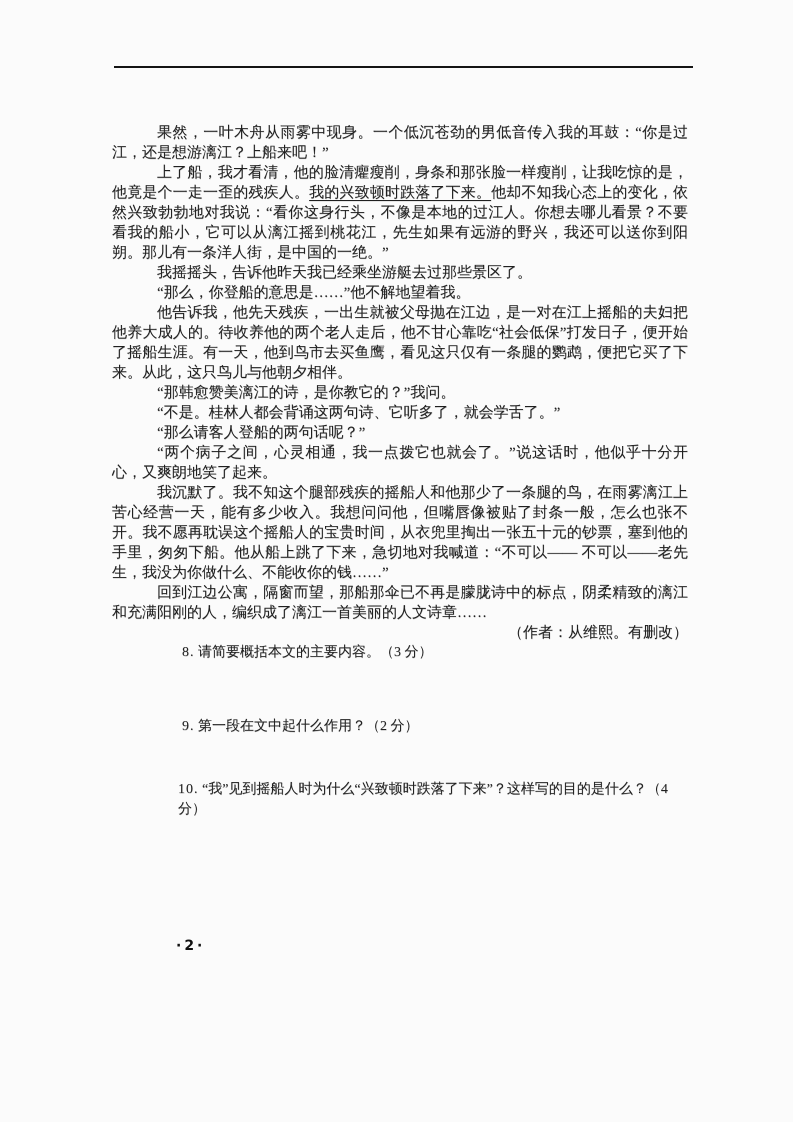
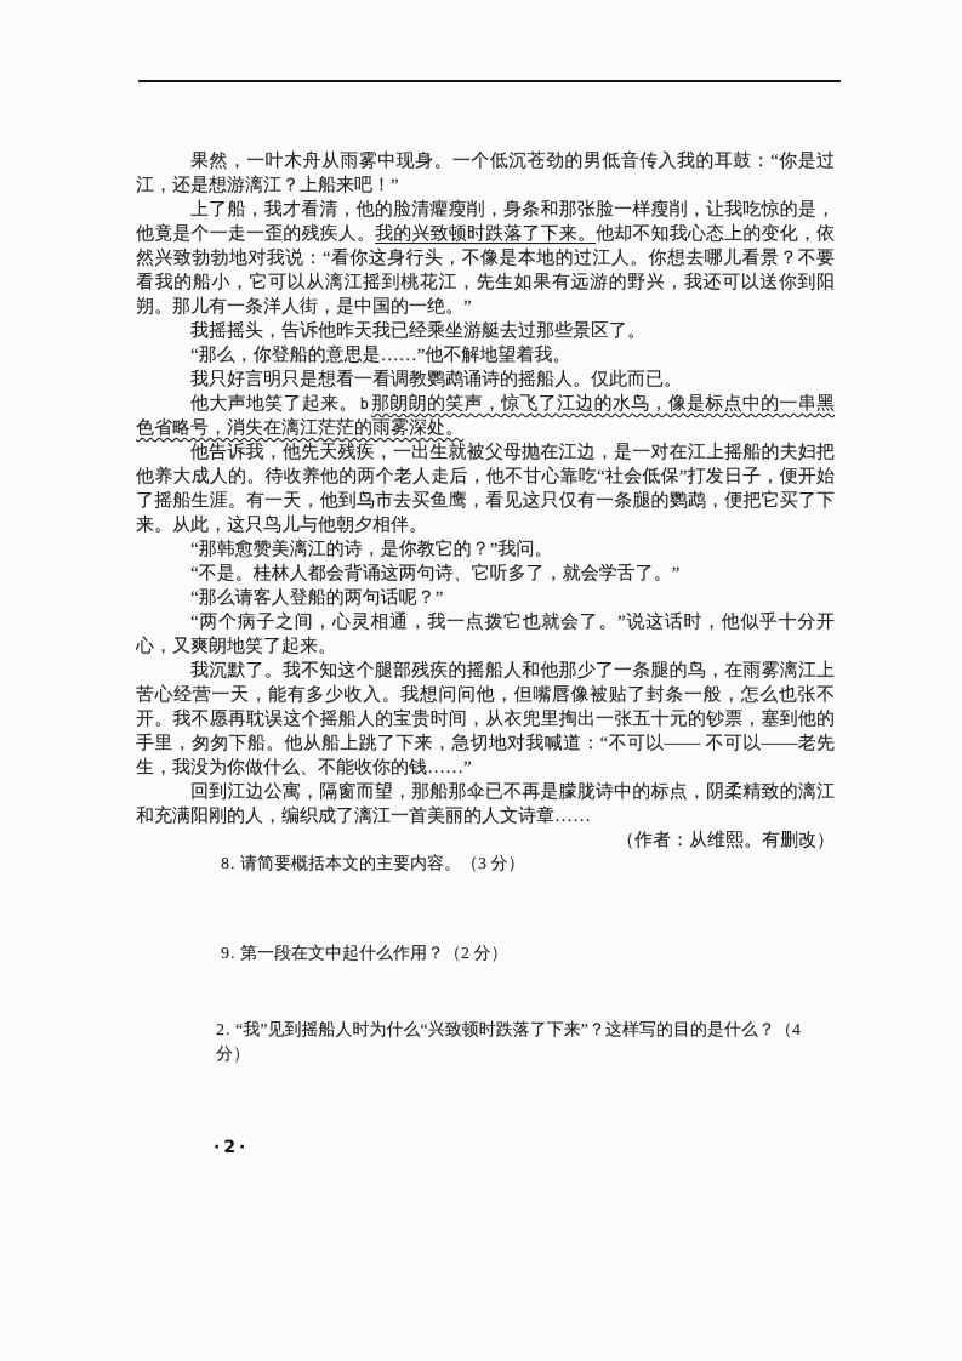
  果然，一叶木舟从雨雾中现身。一个低沉苍劲的男低音传入我的耳鼓：“你是过江，还是想游漓江？上船来吧！”
  上了船，我才看清，他的脸清癯瘦削，身条和那张脸一样瘦削，让我吃惊的是，他竟是个一走一歪的残疾人。我的兴致顿时跌落了下来。他却不知我心态上的变化，依然兴致勃勃地对我说：“看你这身行头，不像是本地的过江人。你想去哪儿看景？不要看我的船小，它可以从漓江摇到桃花江，先生如果有远游的野兴，我还可以送你到阳朔。那儿有一条洋人街，是中国的一绝。”
  我摇摇头，告诉他昨天我已经乘坐游艇去过那些景区了。
  “那么，你登船的意思是……”他不解地望着我。
+ 我只好言明只是想看一看调教鹦鹉诵诗的摇船人。仅此而已。
+ 他大声地笑了起来。 b 那朗朗的笑声，惊飞了江边的水鸟，像是标点中的一串黑色省略号，消失在漓江茫茫的雨雾深处。
  他告诉我，他先天残疾，一出生就被父母抛在江边，是一对在江上摇船的夫妇把他养大成人的。待收养他的两个老人走后，他不甘心靠吃“社会低保”打发日子，便开始了摇船生涯。有一天，他到鸟市去买鱼鹰，看见这只仅有一条腿的鹦鹉，便把它买了下来。从此，这只鸟儿与他朝夕相伴。
  “那韩愈赞美漓江的诗，是你教它的？”我问。
  “不是。桂林人都会背诵这两句诗、它听多了，就会学舌了。”
  “那么请客人登船的两句话呢？”
  “两个病子之间，心灵相通，我一点拨它也就会了。”说这话时，他似乎十分开心，又爽朗地笑了起来。
  我沉默了。我不知这个腿部残疾的摇船人和他那少了一条腿的鸟，在雨雾漓江上苦心经营一天，能有多少收入。我想问问他，但嘴唇像被贴了封条一般，怎么也张不开。我不愿再耽误这个摇船人的宝贵时间，从衣兜里掏出一张五十元的钞票，塞到他的手里，匆匆下船。他从船上跳了下来，急切地对我喊道：“不可以—— 不可以——老先生，我没为你做什么、不能收你的钱……”
  回到江边公寓，隔窗而望，那船那伞已不再是朦胧诗中的标点，阴柔精致的漓江和充满阳刚的人，编织成了漓江一首美丽的人文诗章……
  （作者：从维熙。有删改）
  8. 请简要概括本文的主要内容。（3 分）
  9. 第一段在文中起什么作用？（2 分）
- 10. “我”见到摇船人时为什么“兴致顿时跌落了下来”？这样写的目的是什么？（4 分）
+ 2. “我”见到摇船人时为什么“兴致顿时跌落了下来”？这样写的目的是什么？（4 分）
  ·2·
